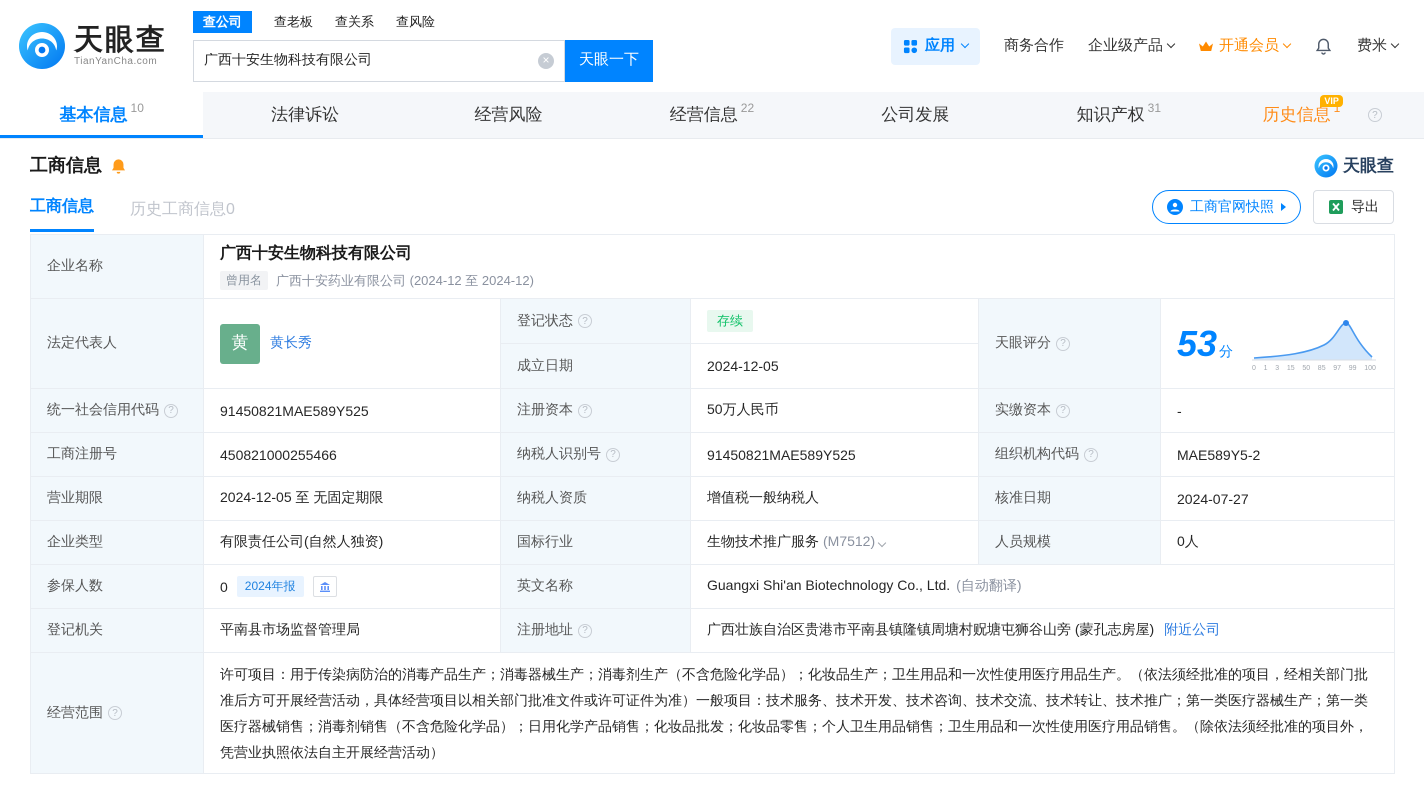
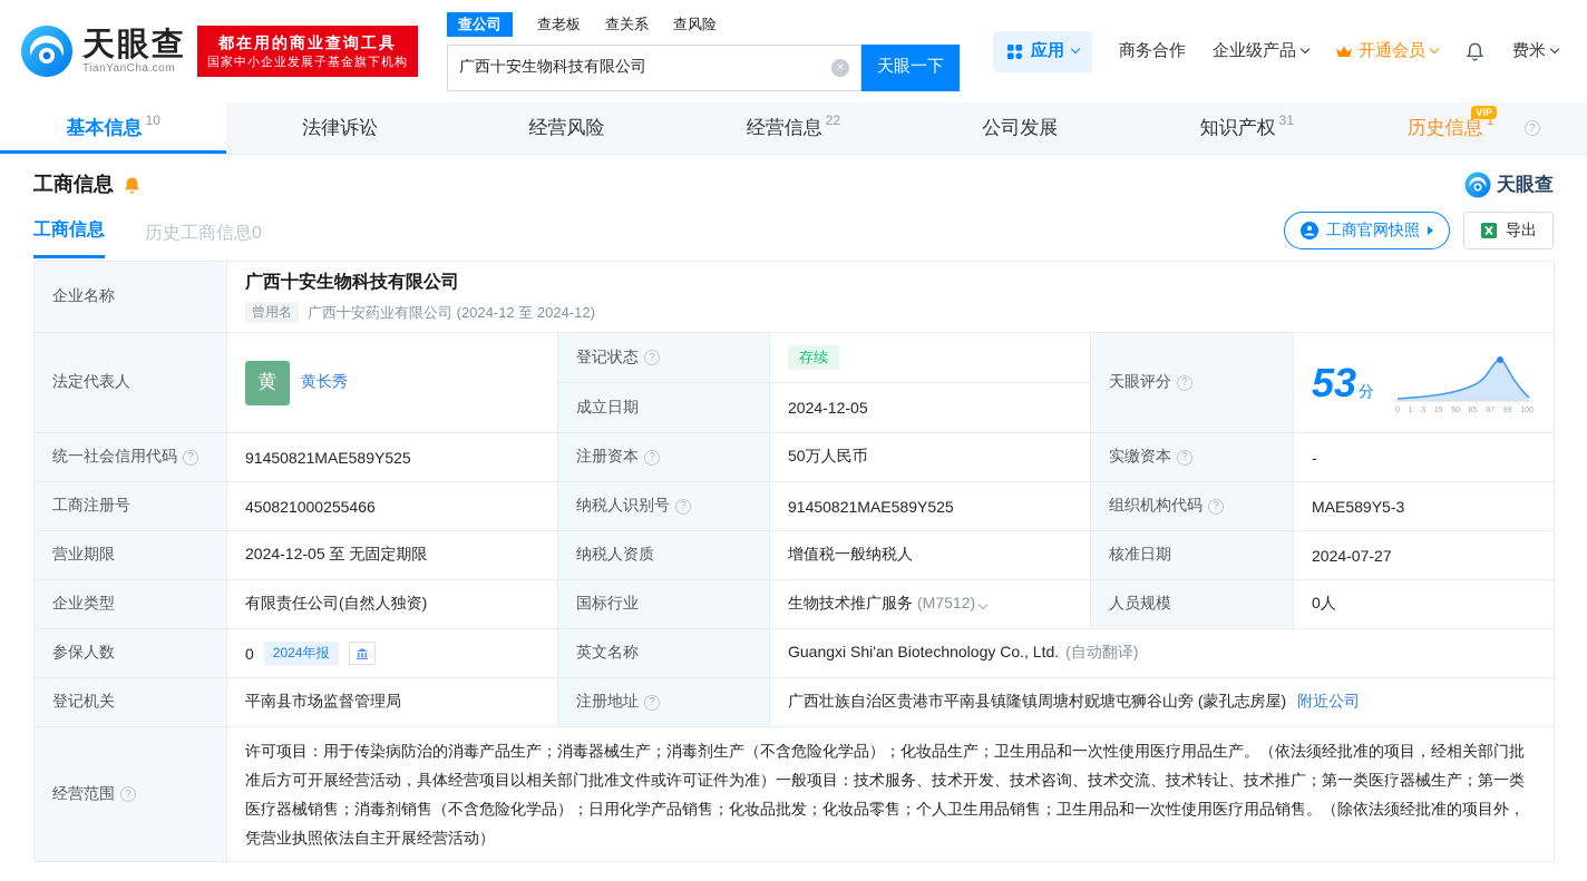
  天眼查
  TianYanCha.com
+ 都在用的商业查询工具
+ 国家中小企业发展子基金旗下机构
  查公司
  查老板
  查关系
  查风险
  广西十安生物科技有限公司
  ×
  天眼一下
  应用
  商务合作
  企业级产品
  开通会员
  费米
  基本信息
  10
  法律诉讼
  经营风险
  经营信息
  22
  公司发展
  知识产权
  31
  历史信息
  1
  VIP
  工商信息
  天眼查
  工商信息
  历史工商信息0
  工商官网快照
  导出
  企业名称	广西十安生物科技有限公司 曾用名 广西十安药业有限公司 (2024-12 至 2024-12)
  成立日期	2024-12-05
  统一社会信用代码	91450821MAE589Y525	注册资本	50万人民币	实缴资本	-
- 工商注册号	450821000255466	纳税人识别号	91450821MAE589Y525	组织机构代码	MAE589Y5-2
+ 工商注册号	450821000255466	纳税人识别号	91450821MAE589Y525	组织机构代码	MAE589Y5-3
  营业期限	2024-12-05 至 无固定期限	纳税人资质	增值税一般纳税人	核准日期	2024-07-27
  企业类型	有限责任公司(自然人独资)	国标行业	生物技术推广服务 (M7512)	人员规模	0人
  参保人数	0 2024年报	英文名称	Guangxi Shi'an Biotechnology Co., Ltd. (自动翻译)
  登记机关	平南县市场监督管理局	注册地址	广西壮族自治区贵港市平南县镇隆镇周塘村贶塘屯狮谷山旁 (蒙孔志房屋) 附近公司
  经营范围	许可项目：用于传染病防治的消毒产品生产；消毒器械生产；消毒剂生产（不含危险化学品）；化妆品生产；卫生用品和一次性使用医疗用品生产。（依法须经批准的项目，经相关部门批准后方可开展经营活动，具体经营项目以相关部门批准文件或许可证件为准）一般项目：技术服务、技术开发、技术咨询、技术交流、技术转让、技术推广；第一类医疗器械生产；第一类医疗器械销售；消毒剂销售（不含危险化学品）；日用化学产品销售；化妆品批发；化妆品零售；个人卫生用品销售；卫生用品和一次性使用医疗用品销售。（除依法须经批准的项目外，凭营业执照依法自主开展经营活动）
